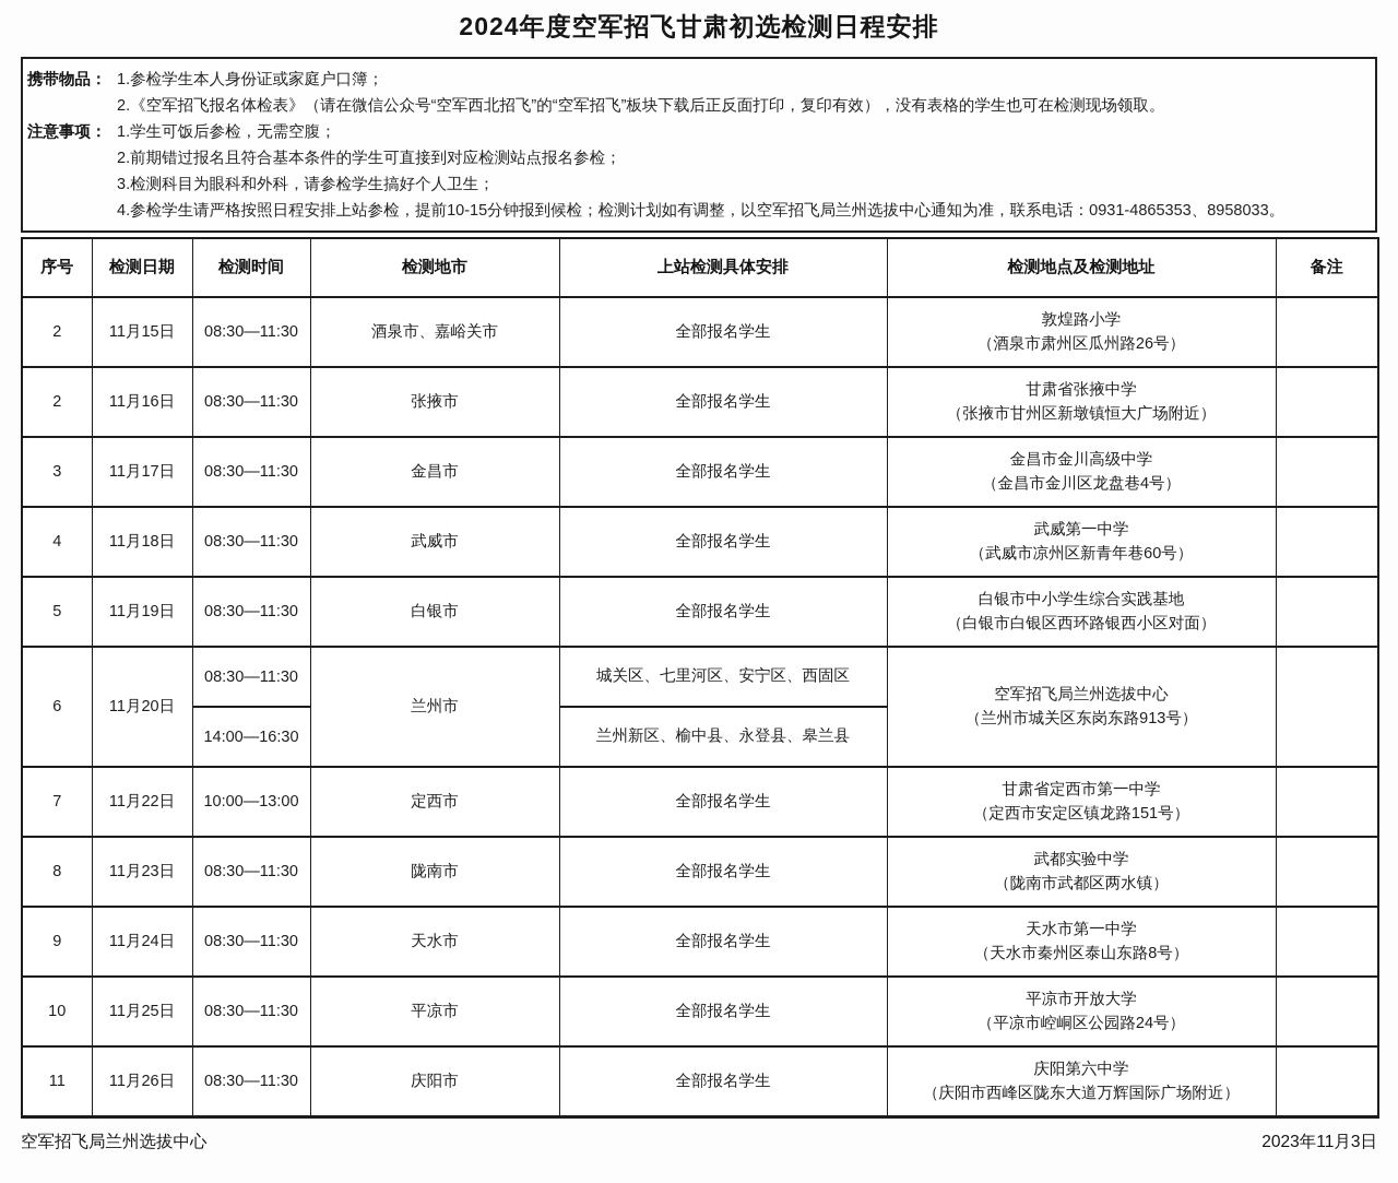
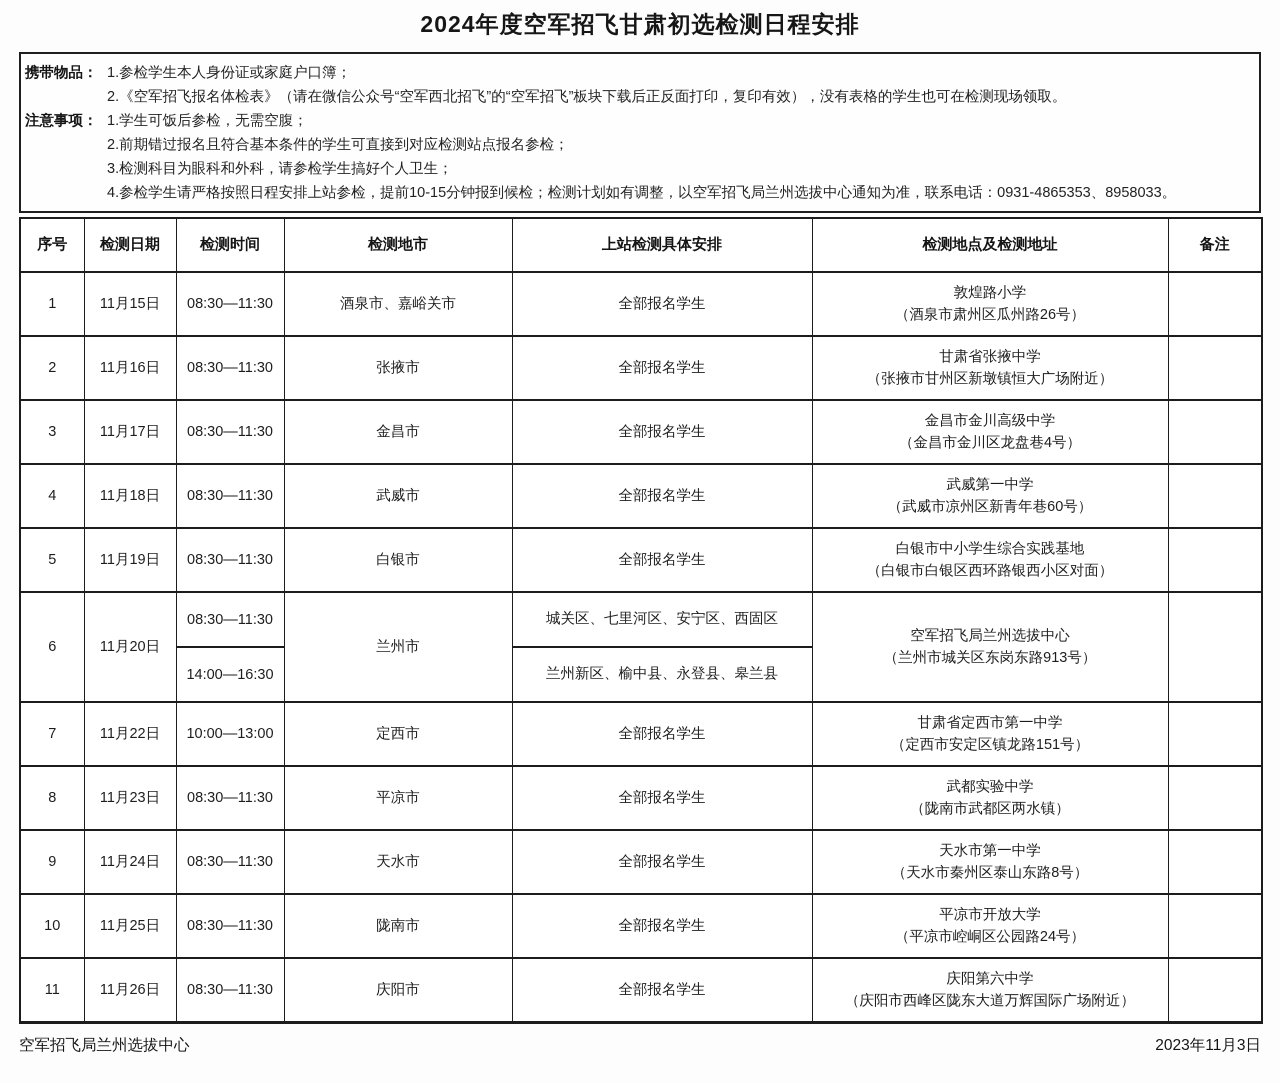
  2024年度空军招飞甘肃初选检测日程安排
  携带物品：
  1.参检学生本人身份证或家庭户口簿；
  2.《空军招飞报名体检表》（请在微信公众号“空军西北招飞”的“空军招飞”板块下载后正反面打印，复印有效），没有表格的学生也可在检测现场领取。
  注意事项：
  1.学生可饭后参检，无需空腹；
  2.前期错过报名且符合基本条件的学生可直接到对应检测站点报名参检；
  3.检测科目为眼科和外科，请参检学生搞好个人卫生；
  4.参检学生请严格按照日程安排上站参检，提前10-15分钟报到候检；检测计划如有调整，以空军招飞局兰州选拔中心通知为准，联系电话：0931-4865353、8958033。
  序号	检测日期	检测时间	检测地市	上站检测具体安排	检测地点及检测地址	备注
- 2	11月15日	08:30—11:30	酒泉市、嘉峪关市	全部报名学生	敦煌路小学 （酒泉市肃州区瓜州路26号）
+ 1	11月15日	08:30—11:30	酒泉市、嘉峪关市	全部报名学生	敦煌路小学 （酒泉市肃州区瓜州路26号）
  2	11月16日	08:30—11:30	张掖市	全部报名学生	甘肃省张掖中学 （张掖市甘州区新墩镇恒大广场附近）
  3	11月17日	08:30—11:30	金昌市	全部报名学生	金昌市金川高级中学 （金昌市金川区龙盘巷4号）
  4	11月18日	08:30—11:30	武威市	全部报名学生	武威第一中学 （武威市凉州区新青年巷60号）
  5	11月19日	08:30—11:30	白银市	全部报名学生	白银市中小学生综合实践基地 （白银市白银区西环路银西小区对面）
  6	11月20日	08:30—11:30	兰州市	城关区、七里河区、安宁区、西固区	空军招飞局兰州选拔中心 （兰州市城关区东岗东路913号）
  14:00—16:30	兰州新区、榆中县、永登县、皋兰县
  7	11月22日	10:00—13:00	定西市	全部报名学生	甘肃省定西市第一中学 （定西市安定区镇龙路151号）
- 8	11月23日	08:30—11:30	陇南市	全部报名学生	武都实验中学 （陇南市武都区两水镇）
+ 8	11月23日	08:30—11:30	平凉市	全部报名学生	武都实验中学 （陇南市武都区两水镇）
  9	11月24日	08:30—11:30	天水市	全部报名学生	天水市第一中学 （天水市秦州区泰山东路8号）
- 10	11月25日	08:30—11:30	平凉市	全部报名学生	平凉市开放大学 （平凉市崆峒区公园路24号）
+ 10	11月25日	08:30—11:30	陇南市	全部报名学生	平凉市开放大学 （平凉市崆峒区公园路24号）
  11	11月26日	08:30—11:30	庆阳市	全部报名学生	庆阳第六中学 （庆阳市西峰区陇东大道万辉国际广场附近）
  空军招飞局兰州选拔中心
  2023年11月3日
